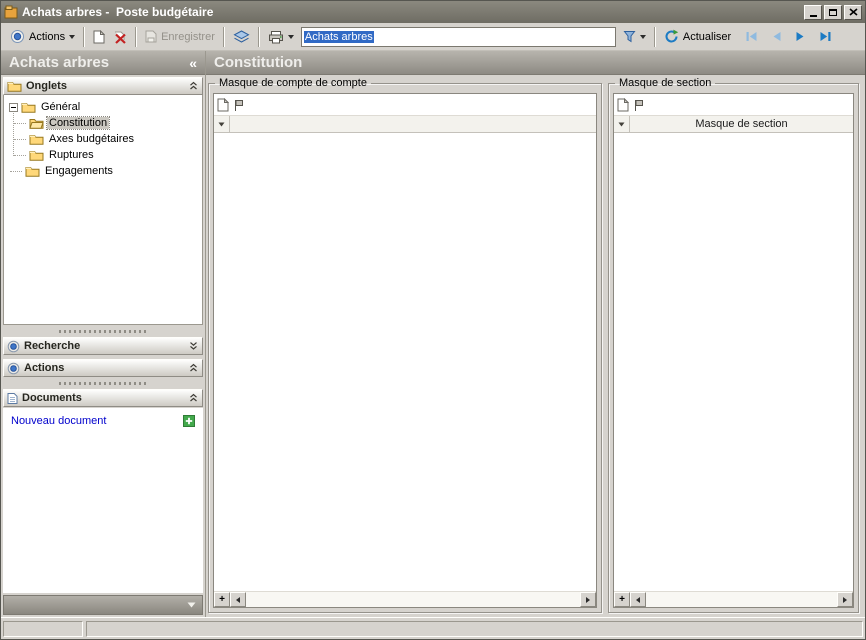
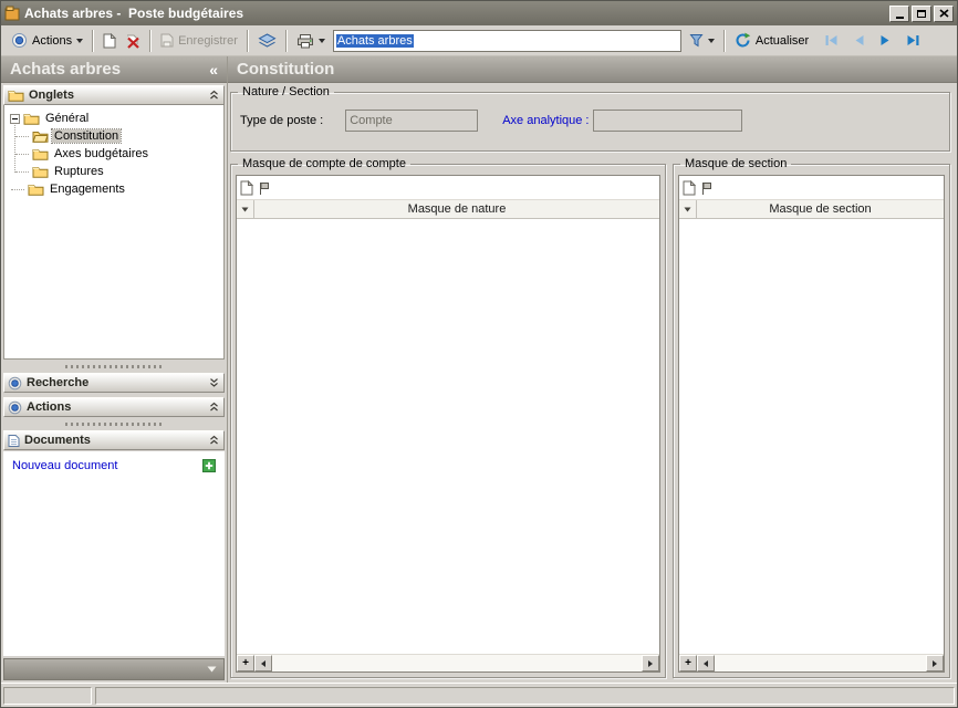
- Achats arbres - Poste budgétaire
+ Achats arbres - Poste budgétaires
  Actions
  Enregistrer
  Achats arbres
  Actualiser
  Achats arbres
  «
  Onglets
  Général
  Constitution
  Axes budgétaires
  Ruptures
  Engagements
  Recherche
  Actions
  Documents
  Nouveau document
  Constitution
+ Nature / Section
+ Type de poste :
+ Compte
+ Axe analytique :
  Masque de compte de compte
+ Masque de nature
  +
  Masque de section
  Masque de section
  +
